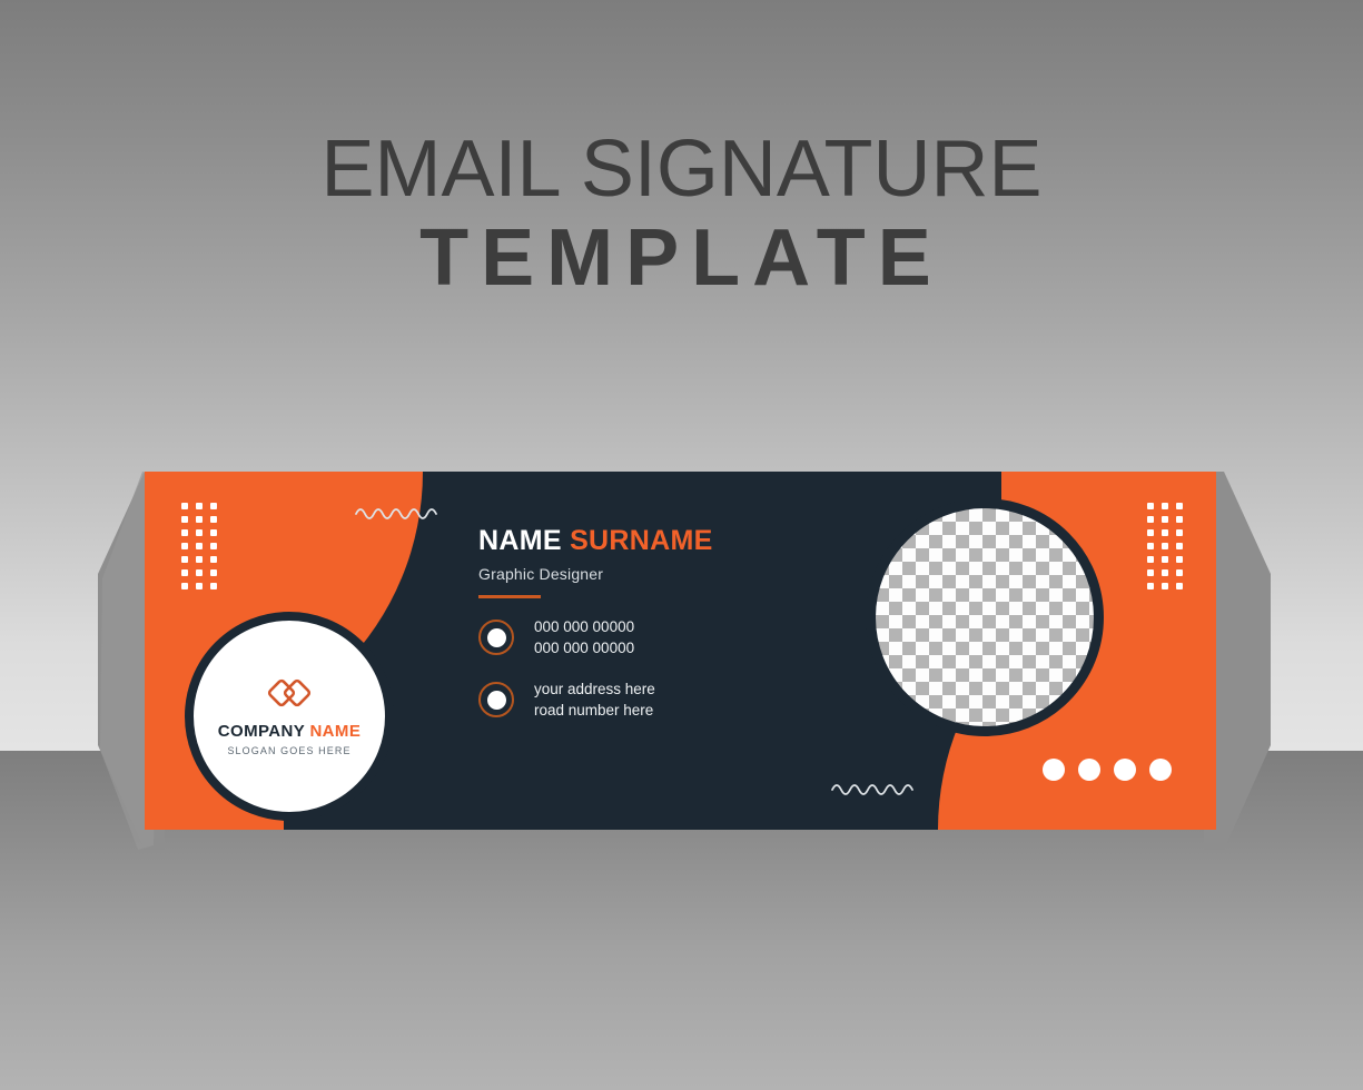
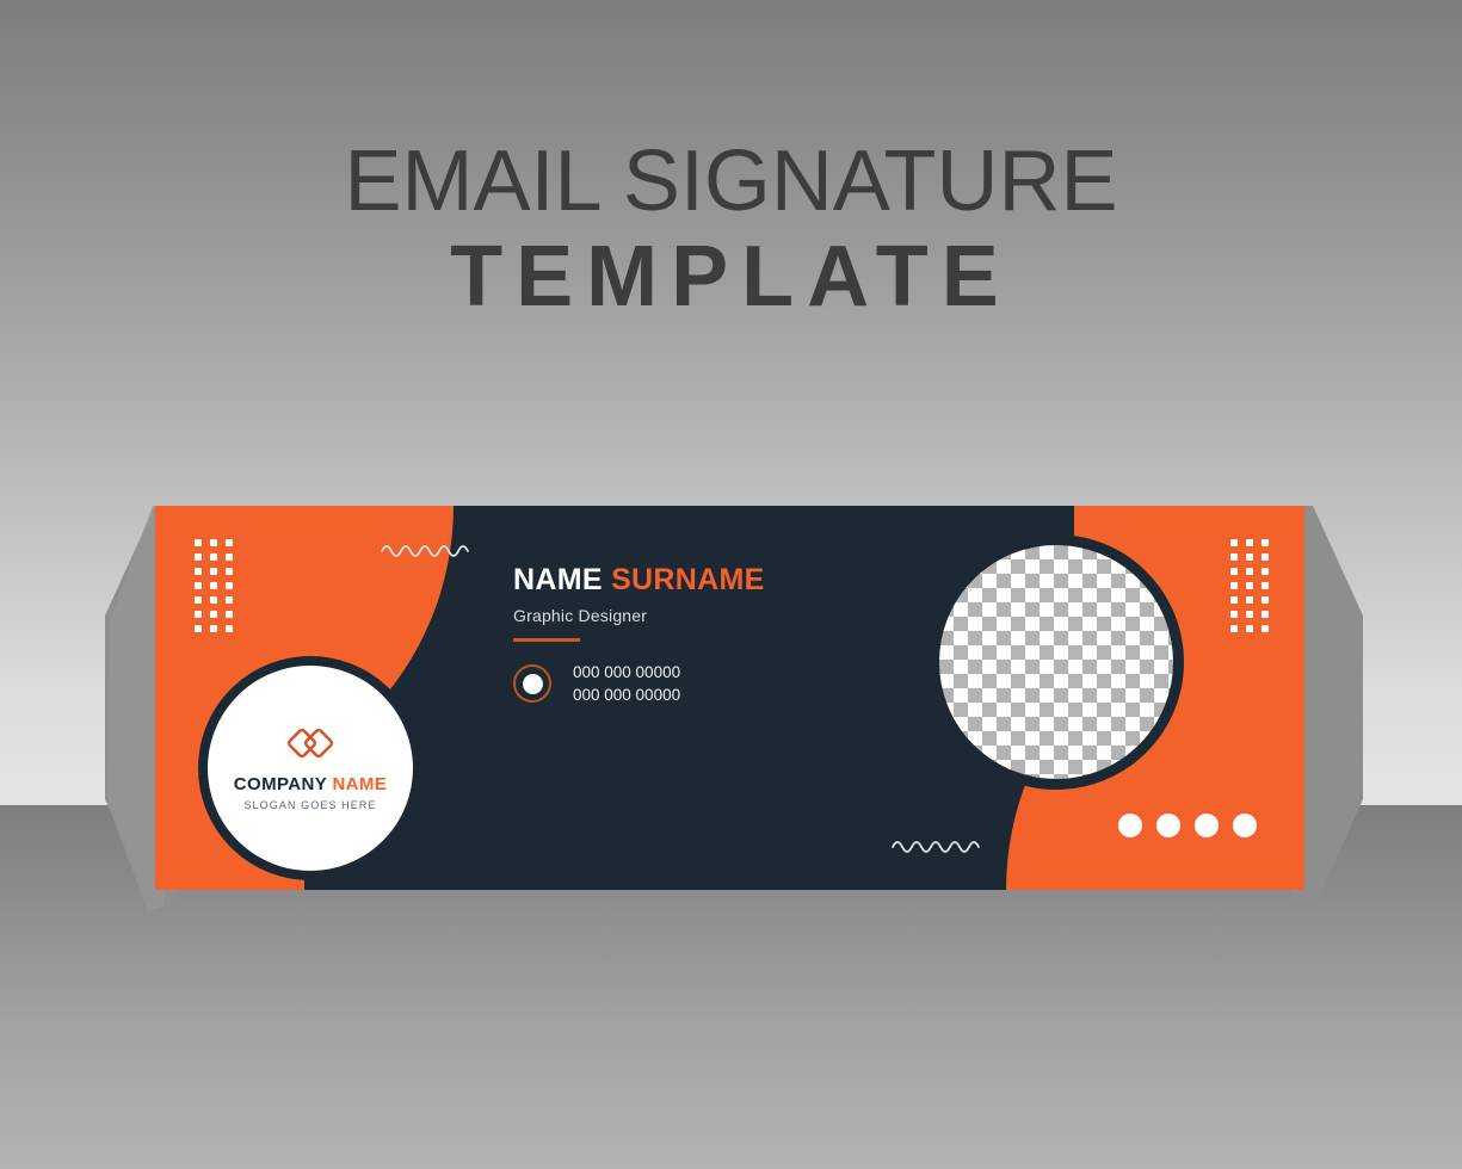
  EMAIL SIGNATURE
  TEMPLATE
  COMPANY NAME
  SLOGAN GOES HERE
  NAME SURNAME
  Graphic Designer
  000 000 00000
  000 000 00000
- your address here
- road number here
